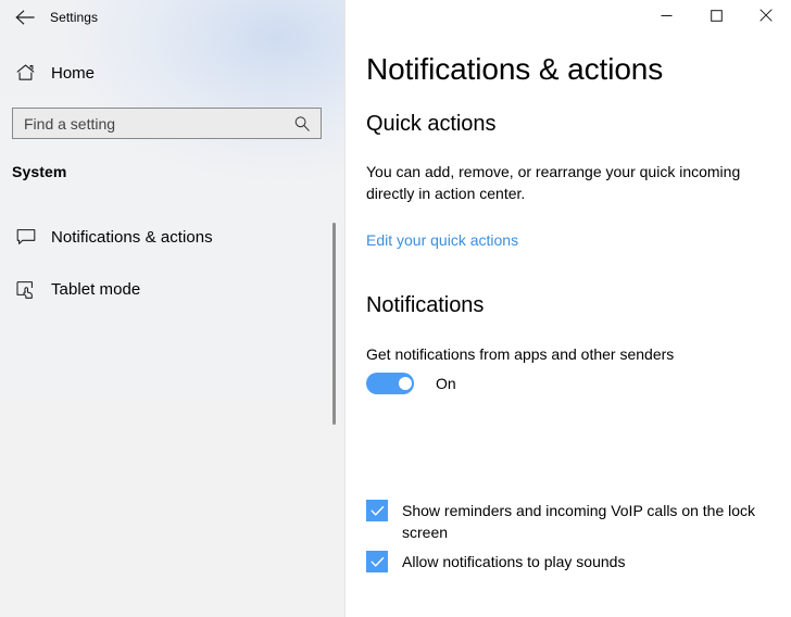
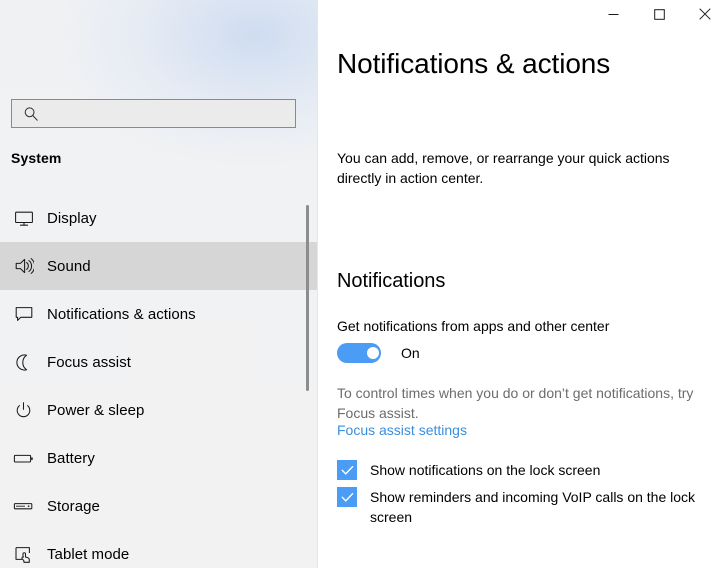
- Settings
- Home
- Find a setting
  System
+ Display
+ Sound
  Notifications & actions
+ Focus assist
+ Power & sleep
+ Battery
+ Storage
  Tablet mode
  Notifications & actions
- Quick actions
- You can add, remove, or rearrange your quick incoming directly in action center.
+ You can add, remove, or rearrange your quick actions directly in action center.
- Edit your quick actions
  Notifications
- Get notifications from apps and other senders
+ Get notifications from apps and other center
  On
+ To control times when you do or don’t get notifications, try Focus assist.
+ Focus assist settings
+ Show notifications on the lock screen
  Show reminders and incoming VoIP calls on the lock screen
- Allow notifications to play sounds
